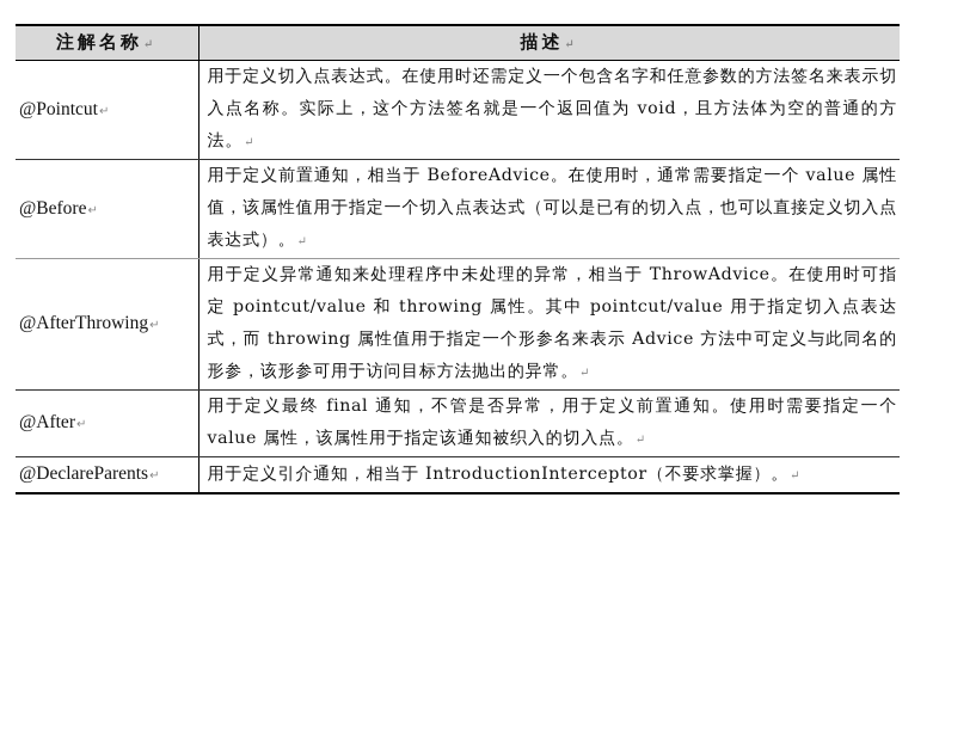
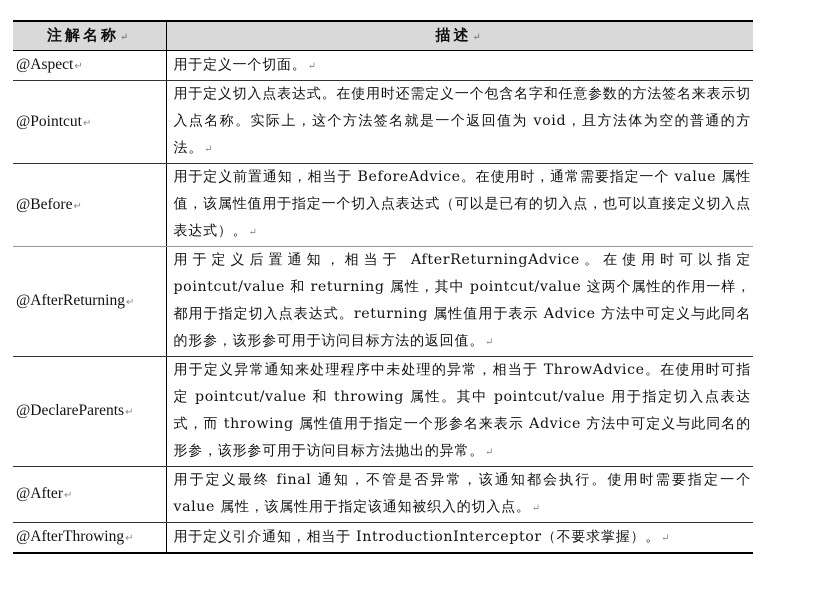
  注解名称↵	描述↵
+ @Aspect↵	用于定义一个切面。↵
  @Pointcut↵	用于定义切入点表达式。在使用时还需定义一个包含名字和任意参数的方法签名来表示切入点名称。实际上，这个方法签名就是一个返回值为 void，且方法体为空的普通的方法。↵
  @Before↵	用于定义前置通知，相当于 BeforeAdvice。在使用时，通常需要指定一个 value 属性值，该属性值用于指定一个切入点表达式（可以是已有的切入点，也可以直接定义切入点表达式）。↵
+ @AfterReturning↵	用于定义后置通知，相当于 AfterReturningAdvice。在使用时可以指定 pointcut/value 和 returning 属性，其中 pointcut/value 这两个属性的作用一样，都用于指定切入点表达式。returning 属性值用于表示 Advice 方法中可定义与此同名的形参，该形参可用于访问目标方法的返回值。↵
- @AfterThrowing↵	用于定义异常通知来处理程序中未处理的异常，相当于 ThrowAdvice。在使用时可指定 pointcut/value 和 throwing 属性。其中 pointcut/value 用于指定切入点表达式，而 throwing 属性值用于指定一个形参名来表示 Advice 方法中可定义与此同名的形参，该形参可用于访问目标方法抛出的异常。↵
+ @DeclareParents↵	用于定义异常通知来处理程序中未处理的异常，相当于 ThrowAdvice。在使用时可指定 pointcut/value 和 throwing 属性。其中 pointcut/value 用于指定切入点表达式，而 throwing 属性值用于指定一个形参名来表示 Advice 方法中可定义与此同名的形参，该形参可用于访问目标方法抛出的异常。↵
- @After↵	用于定义最终 final 通知，不管是否异常，用于定义前置通知。使用时需要指定一个 value 属性，该属性用于指定该通知被织入的切入点。↵
+ @After↵	用于定义最终 final 通知，不管是否异常，该通知都会执行。使用时需要指定一个 value 属性，该属性用于指定该通知被织入的切入点。↵
- @DeclareParents↵	用于定义引介通知，相当于 IntroductionInterceptor（不要求掌握）。↵
+ @AfterThrowing↵	用于定义引介通知，相当于 IntroductionInterceptor（不要求掌握）。↵
